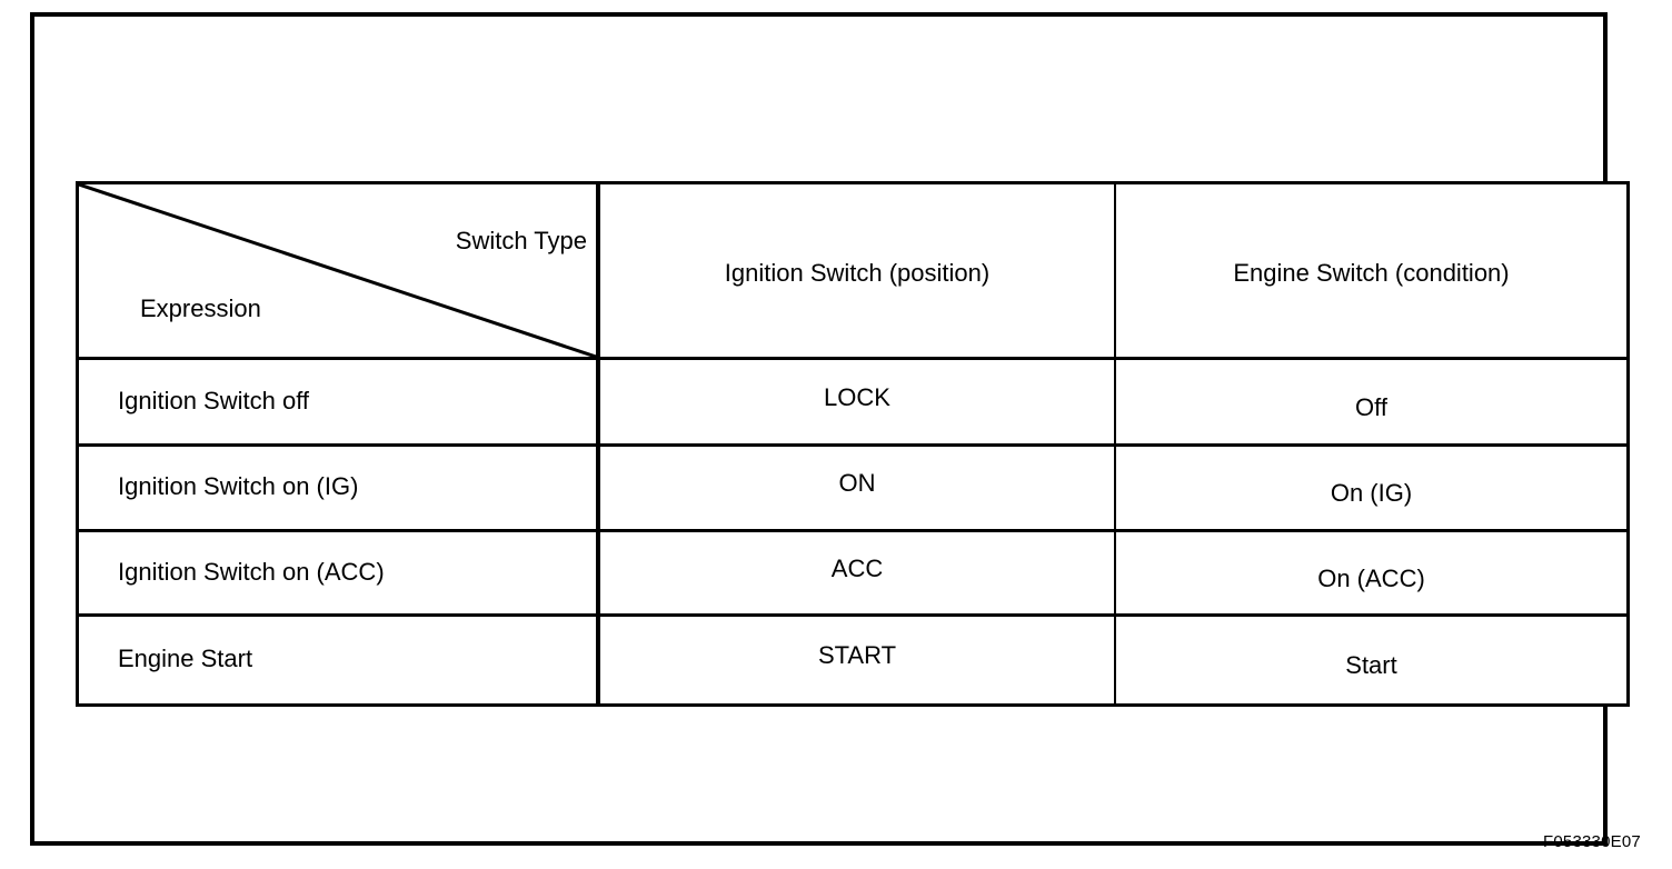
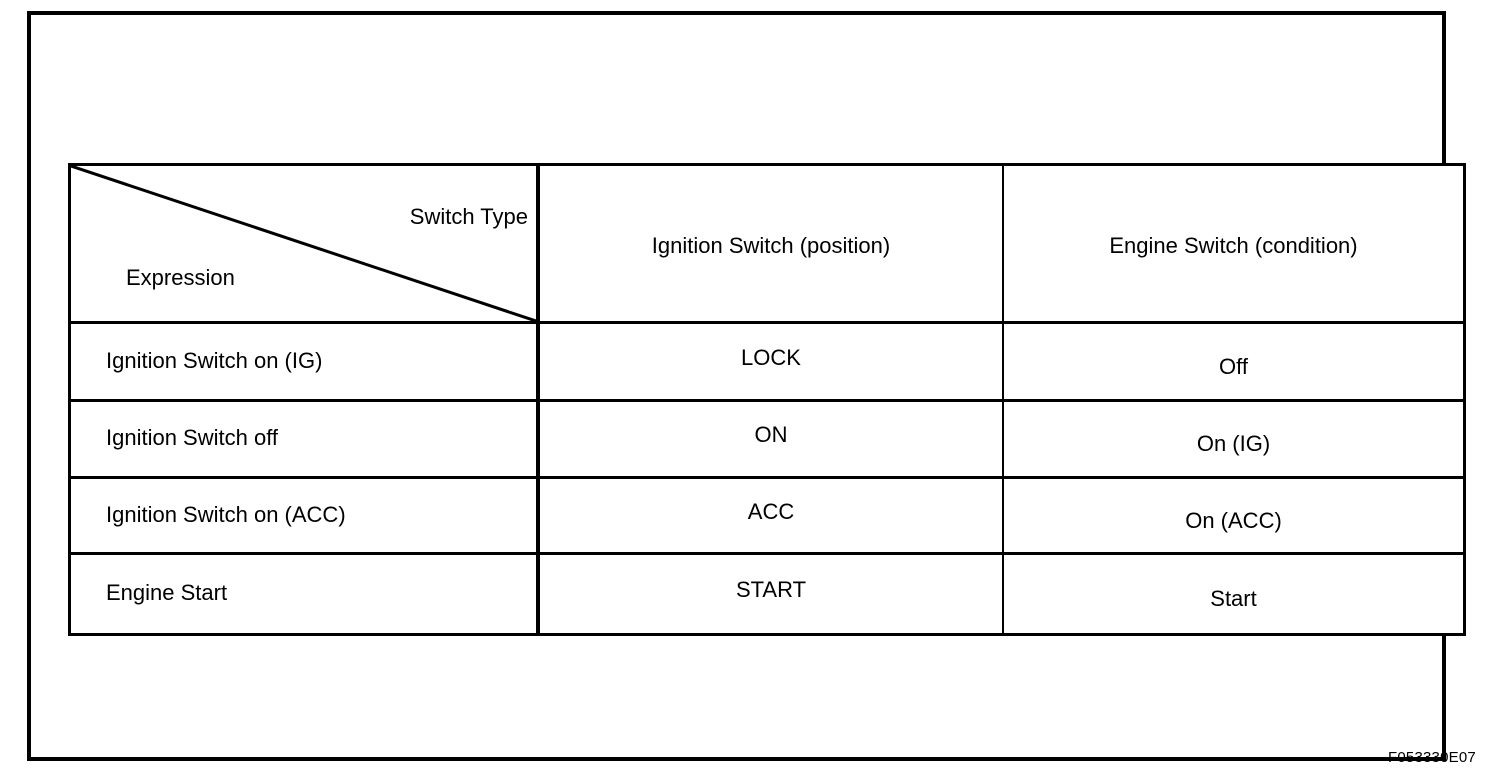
  Switch Type
  Expression
  Ignition Switch (position)
  Engine Switch (condition)
- Ignition Switch off
+ Ignition Switch on (IG)
  LOCK
  Off
- Ignition Switch on (IG)
+ Ignition Switch off
  ON
  On (IG)
  Ignition Switch on (ACC)
  ACC
  On (ACC)
  Engine Start
  START
  Start
  F053330E07
